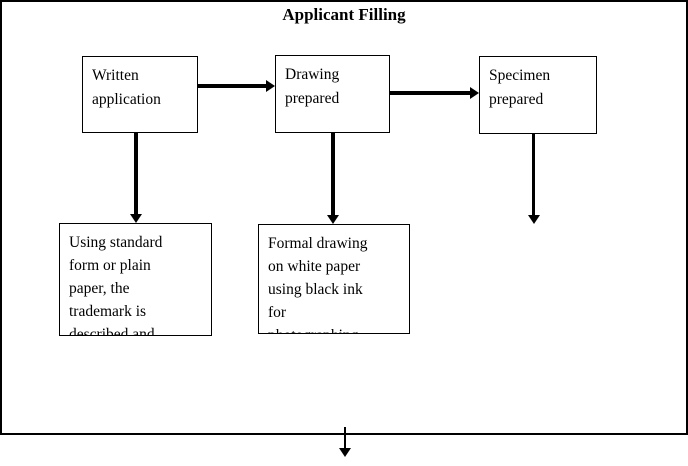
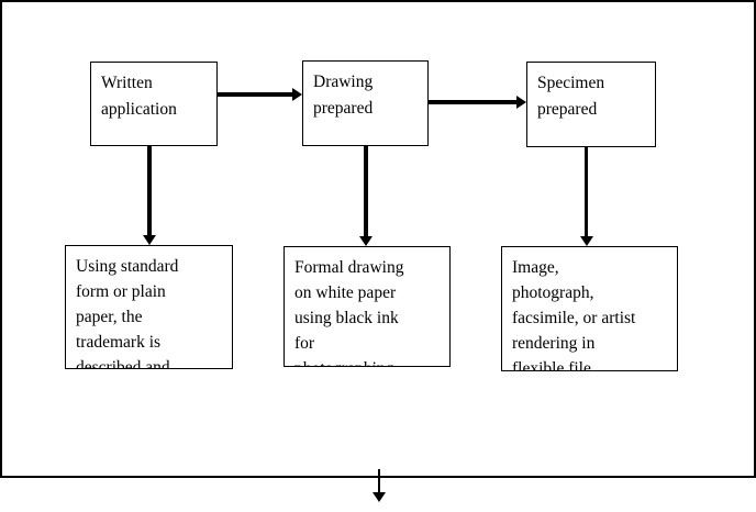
- Applicant Filling
  Written
  application
  Drawing
  prepared
  Specimen
  prepared
  Using standard
  form or plain
  paper, the
  trademark is
  described and
  Formal drawing
  on white paper
  using black ink
  for
+ Image,
+ photograph,
+ facsimile, or artist
+ rendering in
+ flexible file
